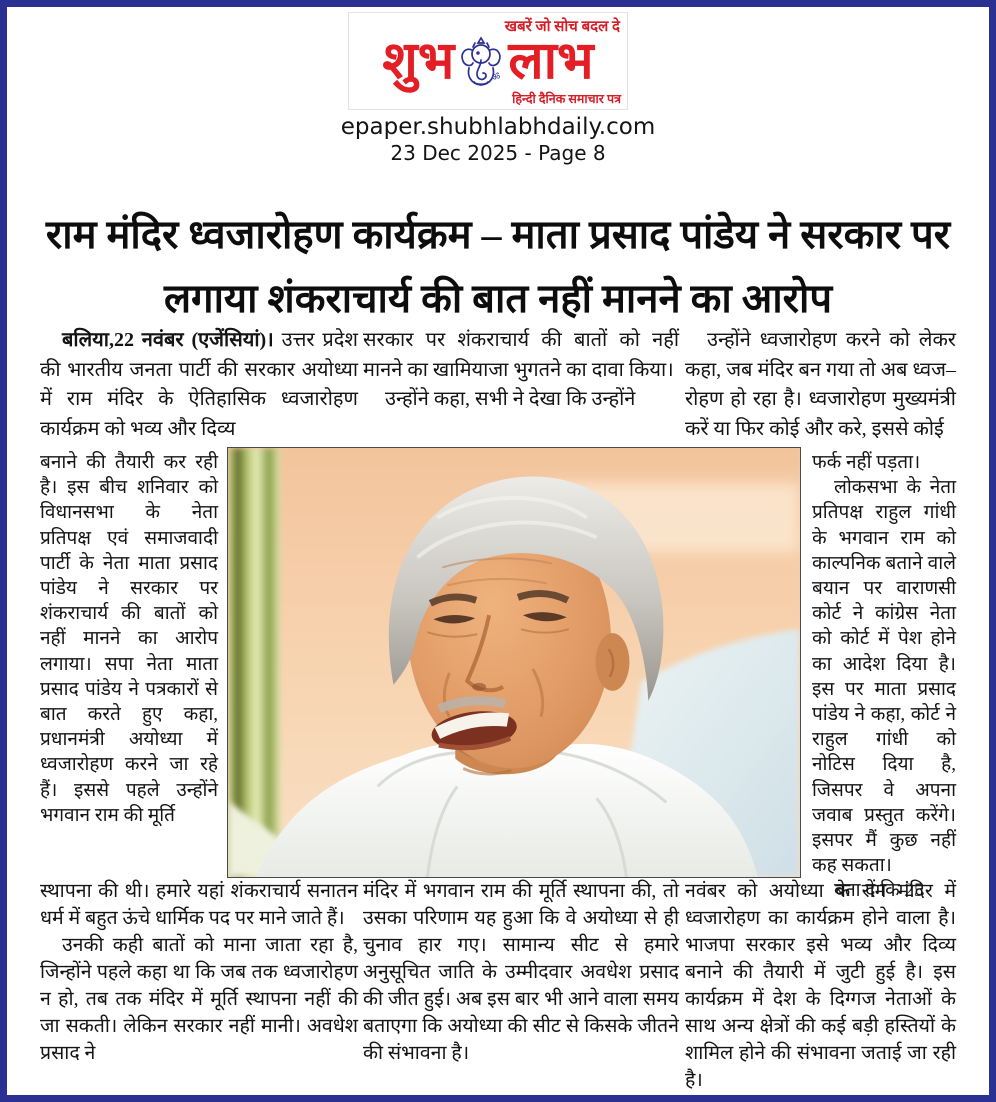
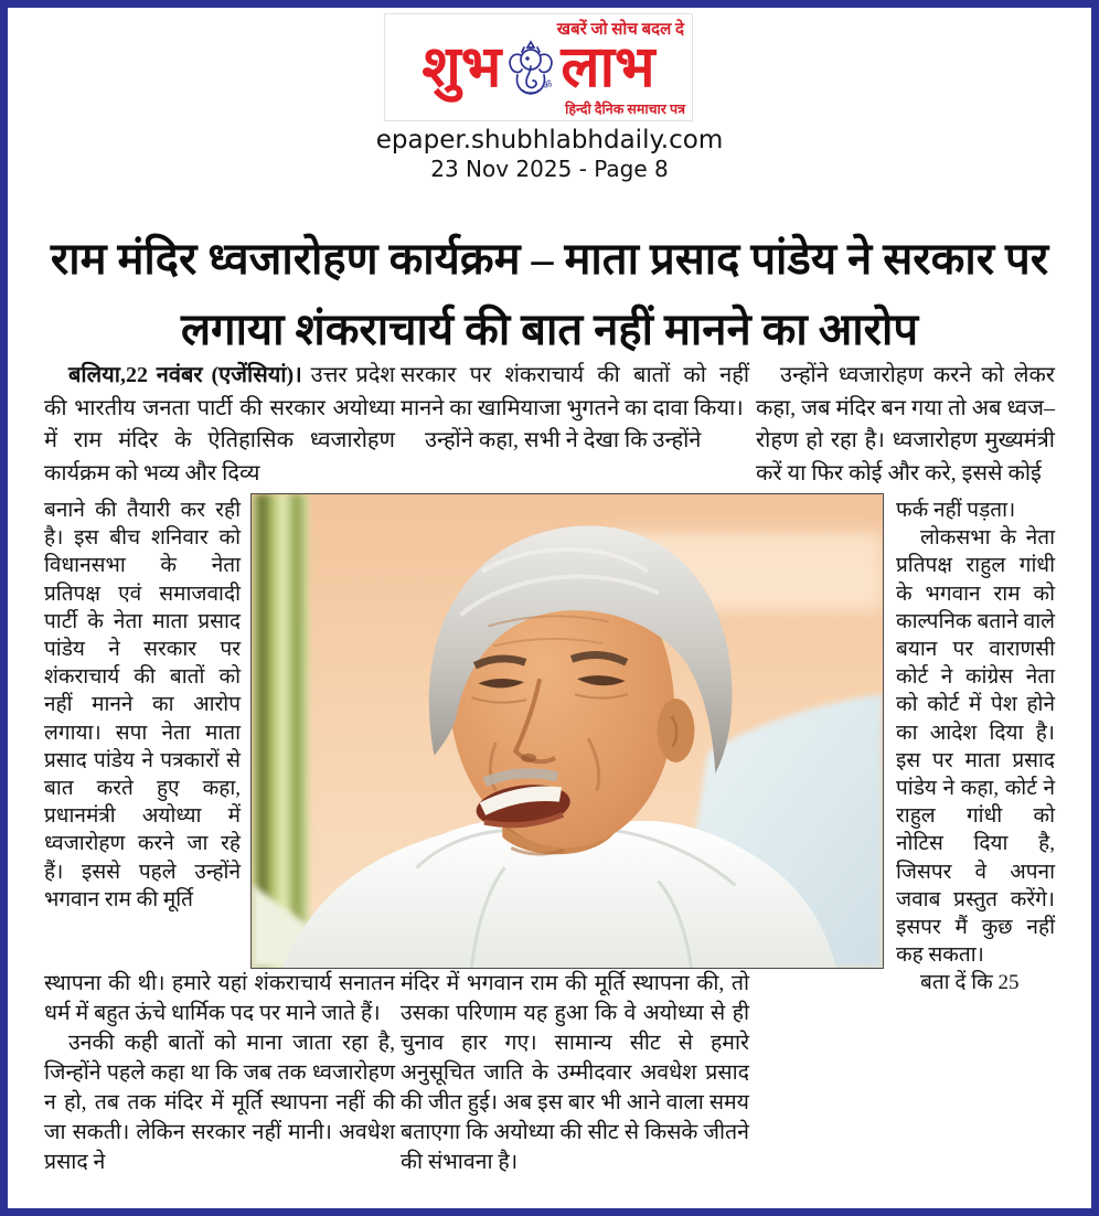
  खबरें जो सोच बदल दे
  शुभ
  ॐ
  लाभ
  हिन्दी दैनिक समाचार पत्र
  epaper.shubhlabhdaily.com
- 23 Dec 2025 - Page 8
+ 23 Nov 2025 - Page 8
  राम मंदिर ध्वजारोहण कार्यक्रम – माता प्रसाद पांडेय ने सरकार पर लगाया शंकराचार्य की बात नहीं मानने का आरोप
  बलिया,22 नवंबर (एजेंसियां)। उत्तर प्रदेश की भारतीय जनता पार्टी की सरकार अयोध्या में राम मंदिर के ऐतिहासिक ध्वजारोहण कार्यक्रम को भव्य और दिव्य
  बनाने की तैयारी कर रही है। इस बीच शनिवार को विधानसभा के नेता प्रतिपक्ष एवं समाजवादी पार्टी के नेता माता प्रसाद पांडेय ने सरकार पर शंकराचार्य की बातों को नहीं मानने का आरोप लगाया। सपा नेता माता प्रसाद पांडेय ने पत्रकारों से बात करते हुए कहा, प्रधानमंत्री अयोध्या में ध्वजारोहण करने जा रहे हैं। इससे पहले उन्होंने भगवान राम की मूर्ति
  स्थापना की थी। हमारे यहां शंकराचार्य सनातन धर्म में बहुत ऊंचे धार्मिक पद पर माने जाते हैं।
  उनकी कही बातों को माना जाता रहा है, जिन्होंने पहले कहा था कि जब तक ध्वजारोहण न हो, तब तक मंदिर में मूर्ति स्थापना नहीं की जा सकती। लेकिन सरकार नहीं मानी। अवधेश प्रसाद ने
  सरकार पर शंकराचार्य की बातों को नहीं मानने का खामियाजा भुगतने का दावा किया।
  उन्होंने कहा, सभी ने देखा कि उन्होंने
  मंदिर में भगवान राम की मूर्ति स्थापना की, तो उसका परिणाम यह हुआ कि वे अयोध्या से ही चुनाव हार गए। सामान्य सीट से हमारे अनुसूचित जाति के उम्मीदवार अवधेश प्रसाद की जीत हुई। अब इस बार भी आने वाला समय बताएगा कि अयोध्या की सीट से किसके जीतने की संभावना है।
  उन्होंने ध्वजारोहण करने को लेकर कहा, जब मंदिर बन गया तो अब ध्वज–रोहण हो रहा है। ध्वजारोहण मुख्यमंत्री करें या फिर कोई और करे, इससे कोई
  फर्क नहीं पड़ता।
  लोकसभा के नेता प्रतिपक्ष राहुल गांधी के भगवान राम को काल्पनिक बताने वाले बयान पर वाराणसी कोर्ट ने कांग्रेस नेता को कोर्ट में पेश होने का आदेश दिया है। इस पर माता प्रसाद पांडेय ने कहा, कोर्ट ने राहुल गांधी को नोटिस दिया है, जिसपर वे अपना जवाब प्रस्तुत करेंगे। इसपर मैं कुछ नहीं कह सकता।
  बता दें कि 25
- नवंबर को अयोध्या के राम मंदिर में ध्वजारोहण का कार्यक्रम होने वाला है। भाजपा सरकार इसे भव्य और दिव्य बनाने की तैयारी में जुटी हुई है। इस कार्यक्रम में देश के दिग्गज नेताओं के साथ अन्य क्षेत्रों की कई बड़ी हस्तियों के शामिल होने की संभावना जताई जा रही है।
